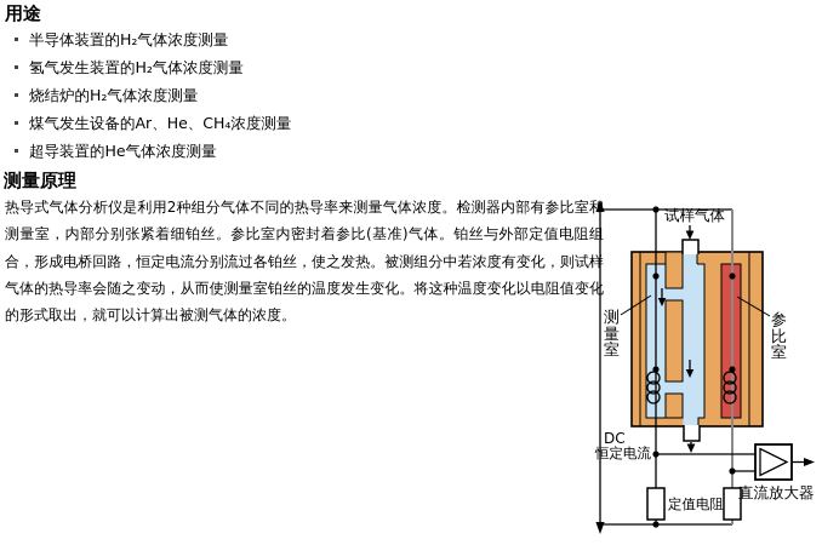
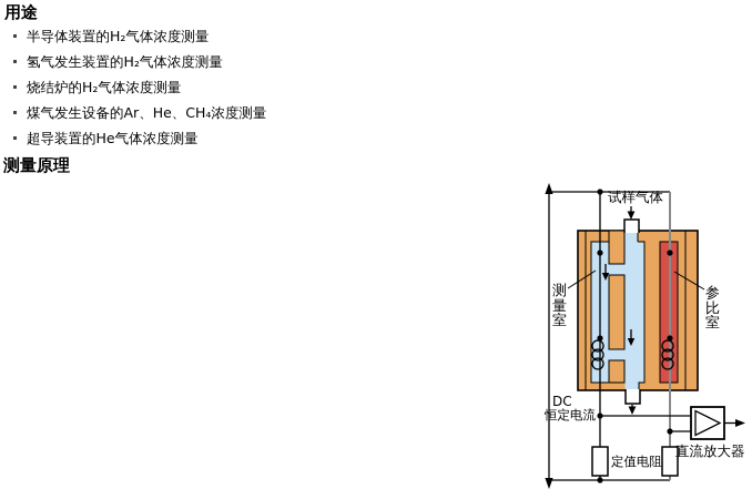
  用途
  半导体装置的H₂气体浓度测量
  氢气发生装置的H₂气体浓度测量
  烧结炉的H₂气体浓度测量
  煤气发生设备的Ar、He、CH₄浓度测量
  超导装置的He气体浓度测量
  测量原理
- 热导式气体分析仪是利用2种组分气体不同的热导率来测量气体浓度。检测器内部有参比室和测量室，内部分别张紧着细铂丝。参比室内密封着参比(基准)气体。铂丝与外部定值电阻组合，形成电桥回路，恒定电流分别流过各铂丝，使之发热。被测组分中若浓度有变化，则试样气体的热导率会随之变动，从而使测量室铂丝的温度发生变化。将这种温度变化以电阻值变化的形式取出，就可以计算出被测气体的浓度。
  试样气体
  测量室
  参比室
  DC
  恒定电流
  定值电阻
  直流放大器
